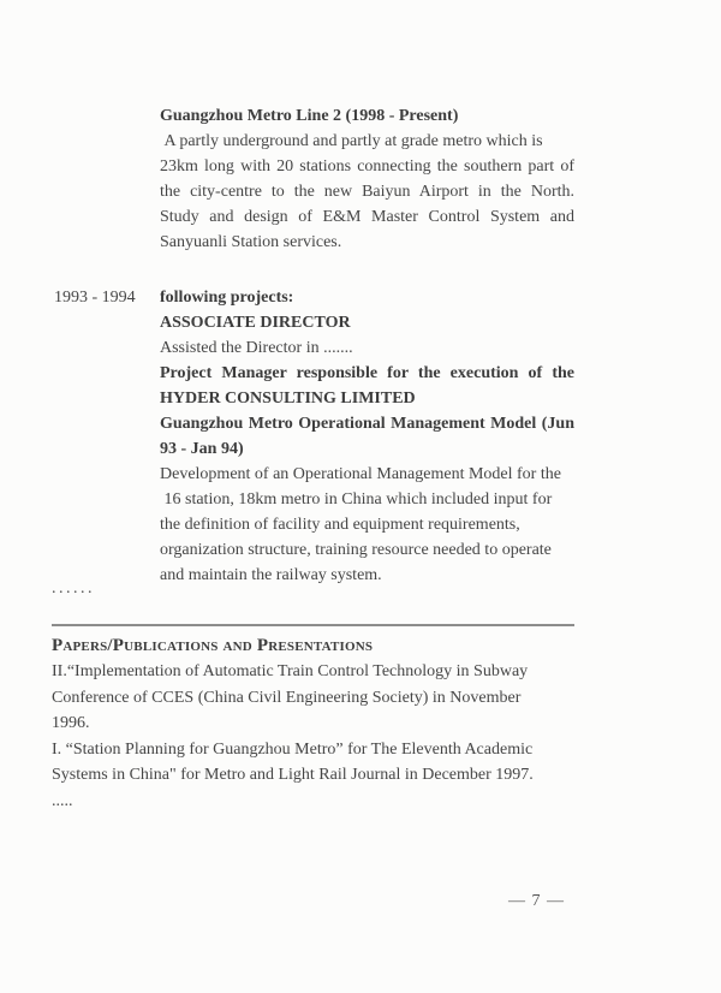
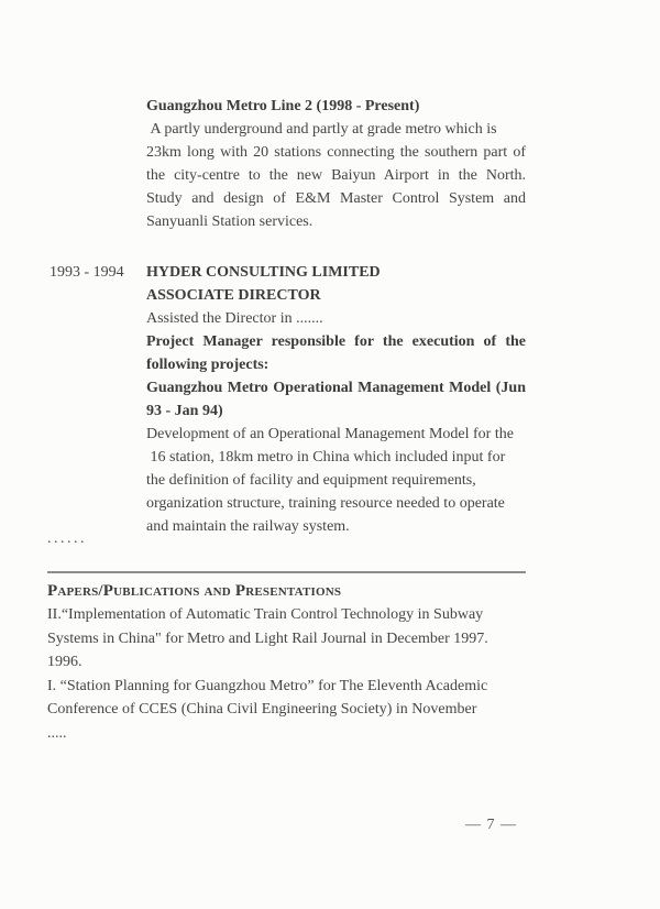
  Guangzhou Metro Line 2 (1998 - Present)
  A partly underground and partly at grade metro which is
  23km long with 20 stations connecting the southern part of
  the city-centre to the new Baiyun Airport in the North.
  Study and design of E&M Master Control System and
  Sanyuanli Station services.
  1993 - 1994
- following projects:
+ HYDER CONSULTING LIMITED
  ASSOCIATE DIRECTOR
  Assisted the Director in .......
  Project Manager responsible for the execution of the
- HYDER CONSULTING LIMITED
+ following projects:
  Guangzhou Metro Operational Management Model (Jun
  93 - Jan 94)
  Development of an Operational Management Model for the
  16 station, 18km metro in China which included input for
  the definition of facility and equipment requirements,
  organization structure, training resource needed to operate
  and maintain the railway system.
  ......
  Papers/Publications and Presentations
  II.“Implementation of Automatic Train Control Technology in Subway
- Conference of CCES (China Civil Engineering Society) in November
+ Systems in China" for Metro and Light Rail Journal in December 1997.
  1996.
  I. “Station Planning for Guangzhou Metro” for The Eleventh Academic
- Systems in China" for Metro and Light Rail Journal in December 1997.
+ Conference of CCES (China Civil Engineering Society) in November
  .....
  — 7 —
